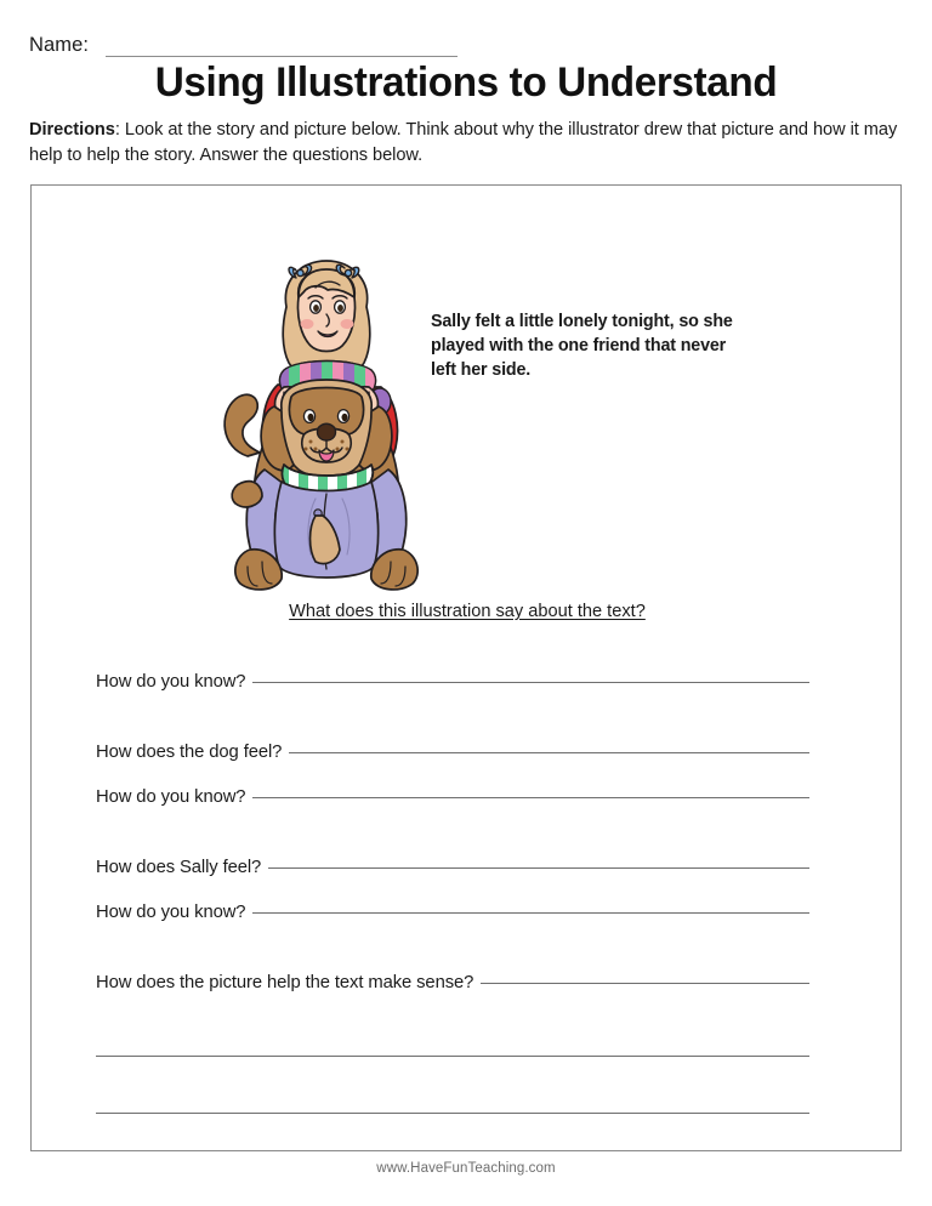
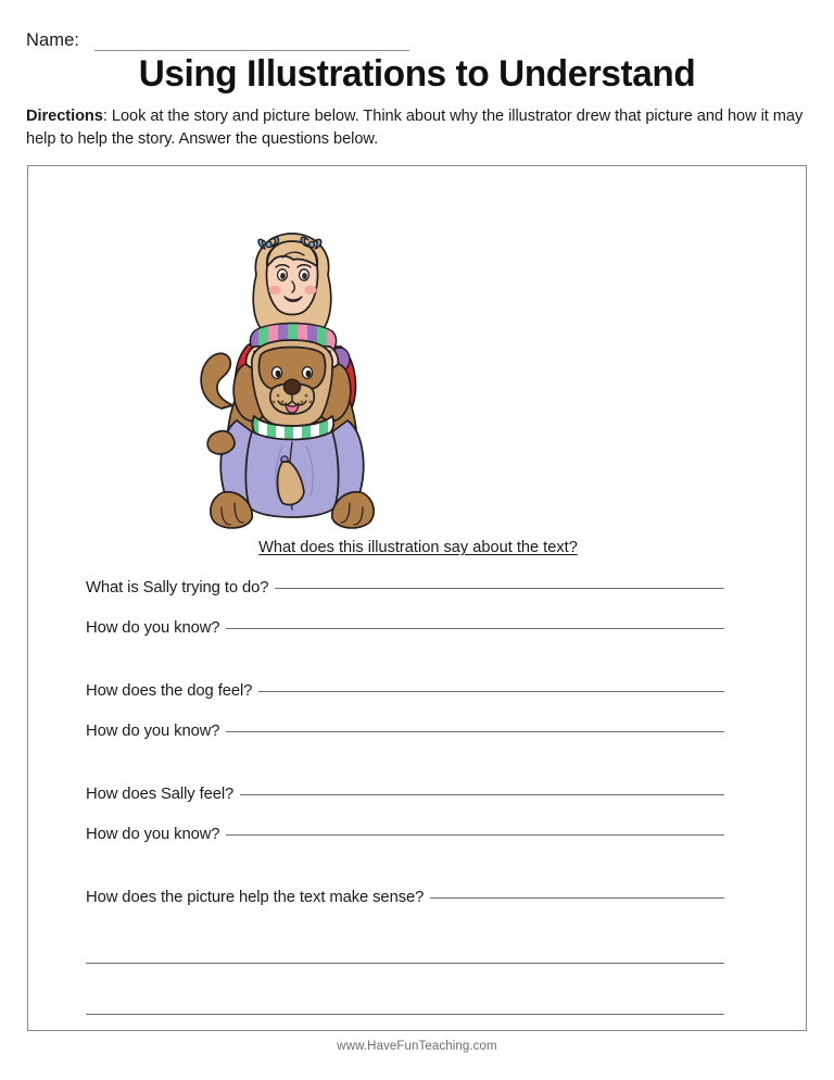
  Name:
  Using Illustrations to Understand
  Directions: Look at the story and picture below. Think about why the illustrator drew that picture and how it may help to help the story. Answer the questions below.
- Sally felt a little lonely tonight, so she played with the one friend that never left her side.
  What does this illustration say about the text?
+ What is Sally trying to do?
  How do you know?
  How does the dog feel?
  How do you know?
  How does Sally feel?
  How do you know?
  How does the picture help the text make sense?
  www.HaveFunTeaching.com
